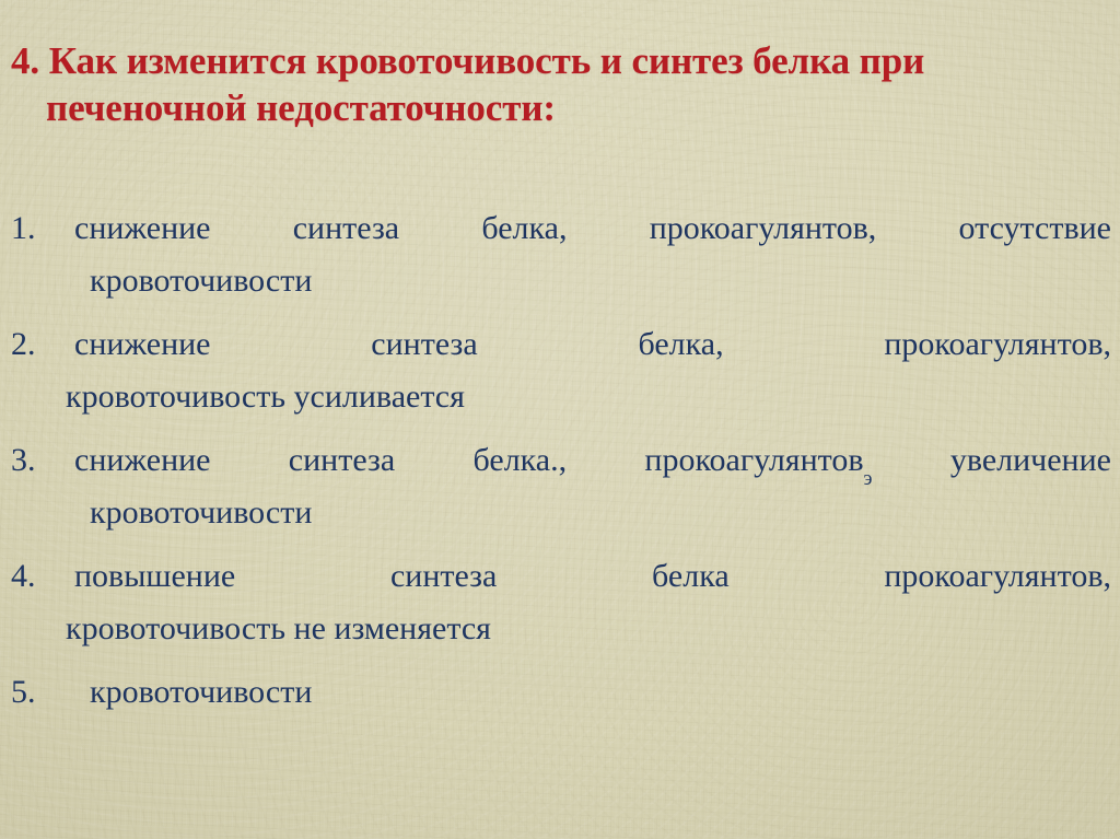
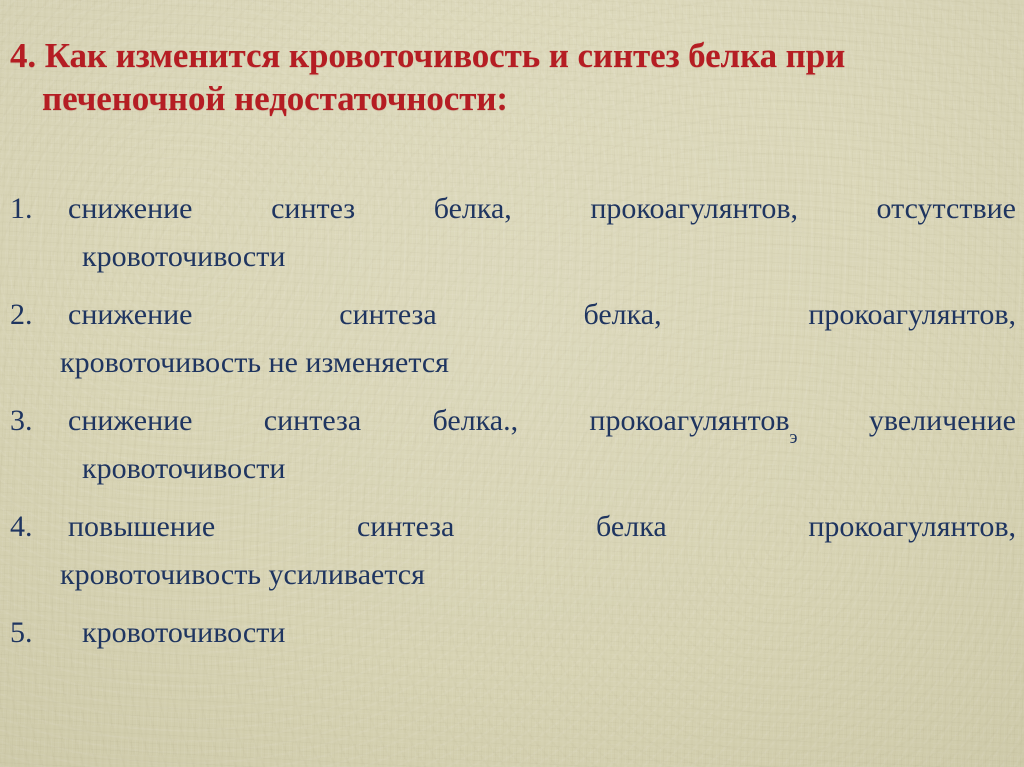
  4. Как изменится кровоточивость и синтез белка при печеночной недостаточности:
  1.
- снижение синтеза белка, прокоагулянтов, отсутствие
+ снижение синтез белка, прокоагулянтов, отсутствие
  кровоточивости
  2.
  снижение синтеза белка, прокоагулянтов,
- кровоточивость усиливается
+ кровоточивость не изменяется
  3.
  снижение синтеза белка., прокоагулянтовэ увеличение
  кровоточивости
  4.
  повышение синтеза белка прокоагулянтов,
- кровоточивость не изменяется
+ кровоточивость усиливается
  5.
  кровоточивости
